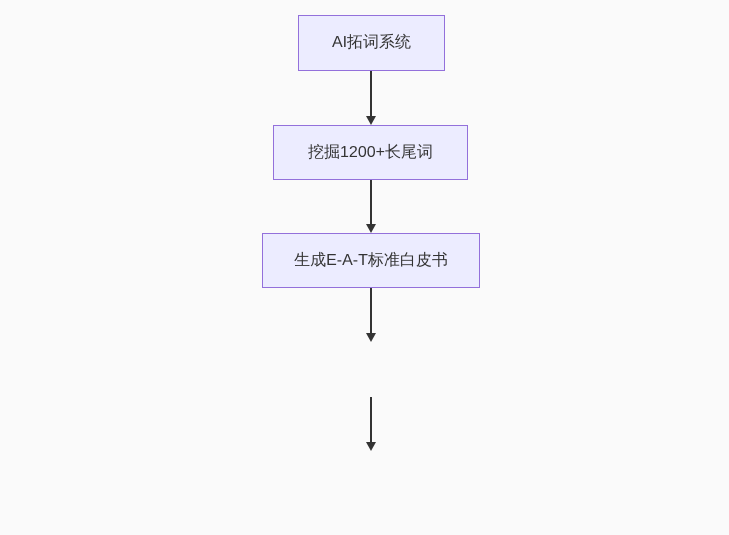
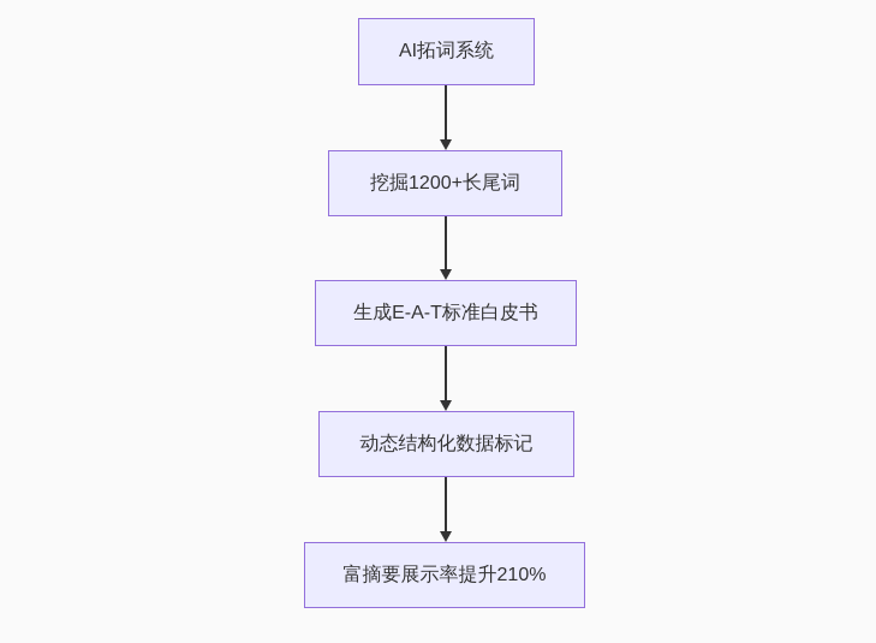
  AI拓词系统
  挖掘1200+长尾词
  生成E-A-T标准白皮书
+ 动态结构化数据标记
+ 富摘要展示率提升210%
